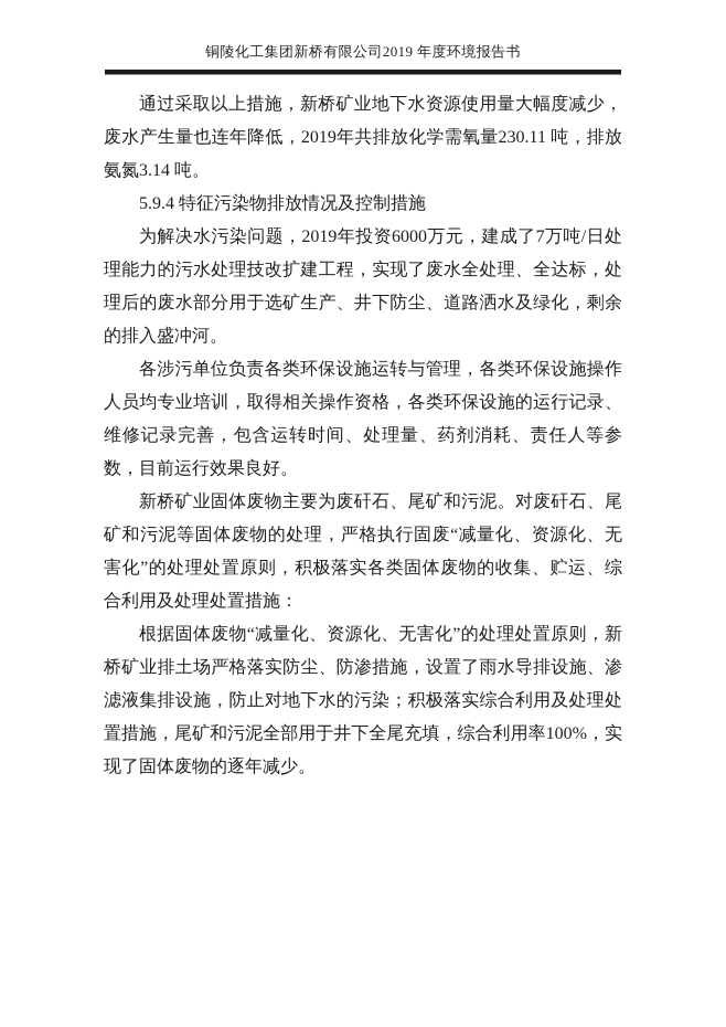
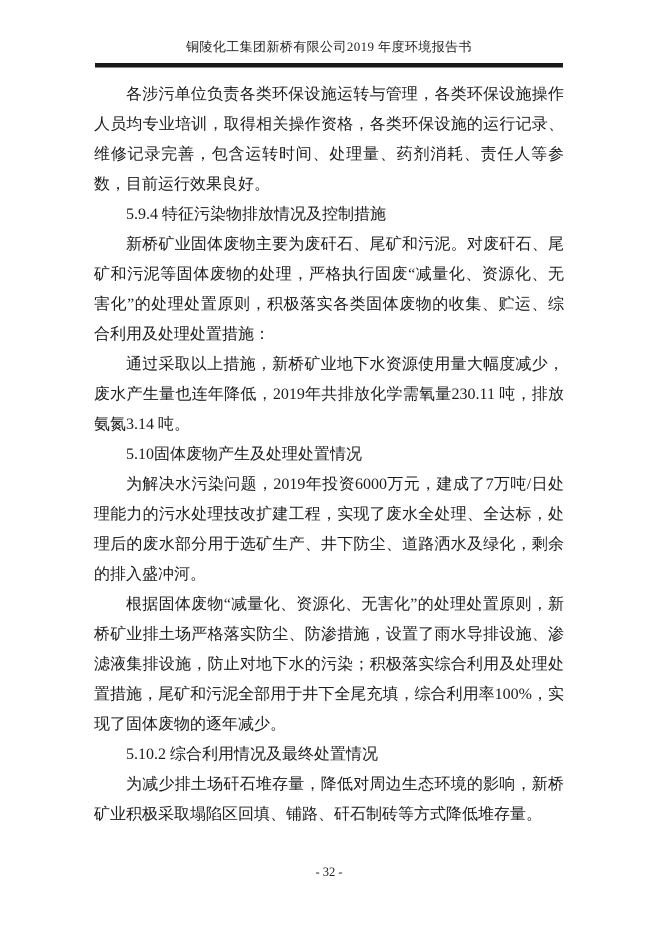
  铜陵化工集团新桥有限公司2019 年度环境报告书
- 通过采取以上措施，新桥矿业地下水资源使用量大幅度减少，废水产生量也连年降低，2019年共排放化学需氧量230.11 吨，排放氨氮3.14 吨。
+ 各涉污单位负责各类环保设施运转与管理，各类环保设施操作人员均专业培训，取得相关操作资格，各类环保设施的运行记录、维修记录完善，包含运转时间、处理量、药剂消耗、责任人等参数，目前运行效果良好。
  5.9.4 特征污染物排放情况及控制措施
- 为解决水污染问题，2019年投资6000万元，建成了7万吨/日处理能力的污水处理技改扩建工程，实现了废水全处理、全达标，处理后的废水部分用于选矿生产、井下防尘、道路洒水及绿化，剩余的排入盛冲河。
+ 新桥矿业固体废物主要为废矸石、尾矿和污泥。对废矸石、尾矿和污泥等固体废物的处理，严格执行固废“减量化、资源化、无害化”的处理处置原则，积极落实各类固体废物的收集、贮运、综合利用及处理处置措施：
- 各涉污单位负责各类环保设施运转与管理，各类环保设施操作人员均专业培训，取得相关操作资格，各类环保设施的运行记录、维修记录完善，包含运转时间、处理量、药剂消耗、责任人等参数，目前运行效果良好。
+ 通过采取以上措施，新桥矿业地下水资源使用量大幅度减少，废水产生量也连年降低，2019年共排放化学需氧量230.11 吨，排放氨氮3.14 吨。
+ 5.10固体废物产生及处理处置情况
- 新桥矿业固体废物主要为废矸石、尾矿和污泥。对废矸石、尾矿和污泥等固体废物的处理，严格执行固废“减量化、资源化、无害化”的处理处置原则，积极落实各类固体废物的收集、贮运、综合利用及处理处置措施：
+ 为解决水污染问题，2019年投资6000万元，建成了7万吨/日处理能力的污水处理技改扩建工程，实现了废水全处理、全达标，处理后的废水部分用于选矿生产、井下防尘、道路洒水及绿化，剩余的排入盛冲河。
  根据固体废物“减量化、资源化、无害化”的处理处置原则，新桥矿业排土场严格落实防尘、防渗措施，设置了雨水导排设施、渗滤液集排设施，防止对地下水的污染；积极落实综合利用及处理处置措施，尾矿和污泥全部用于井下全尾充填，综合利用率100%，实现了固体废物的逐年减少。
+ 5.10.2 综合利用情况及最终处置情况
+ 为减少排土场矸石堆存量，降低对周边生态环境的影响，新桥矿业积极采取塌陷区回填、铺路、矸石制砖等方式降低堆存量。
+ - 32 -
